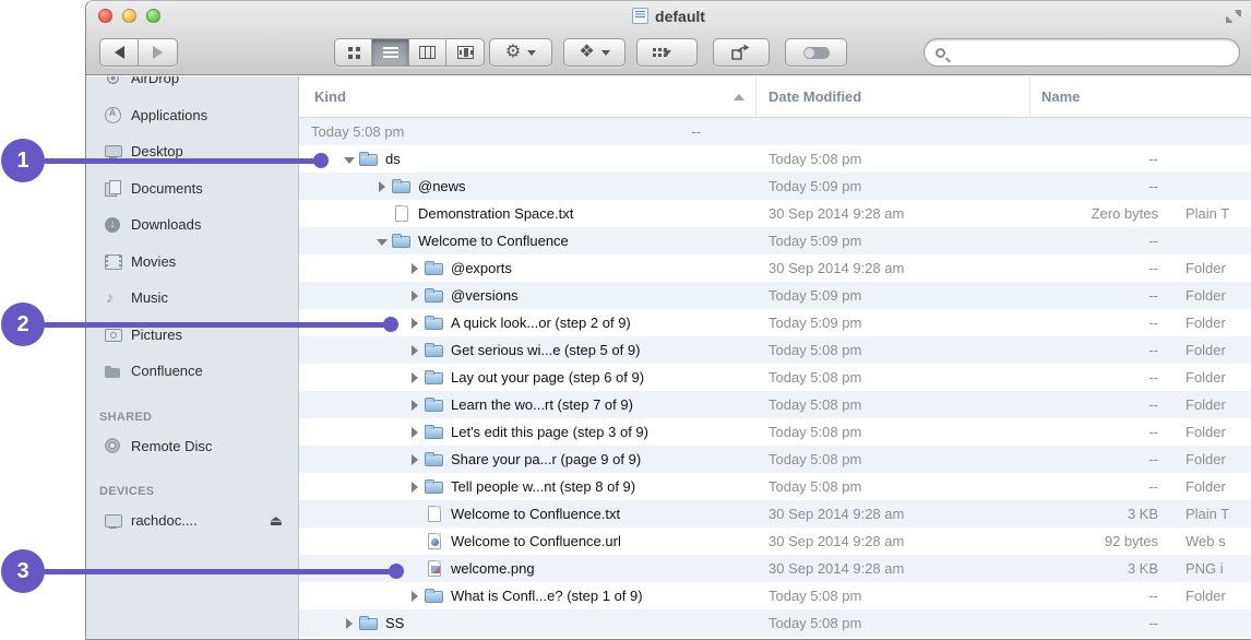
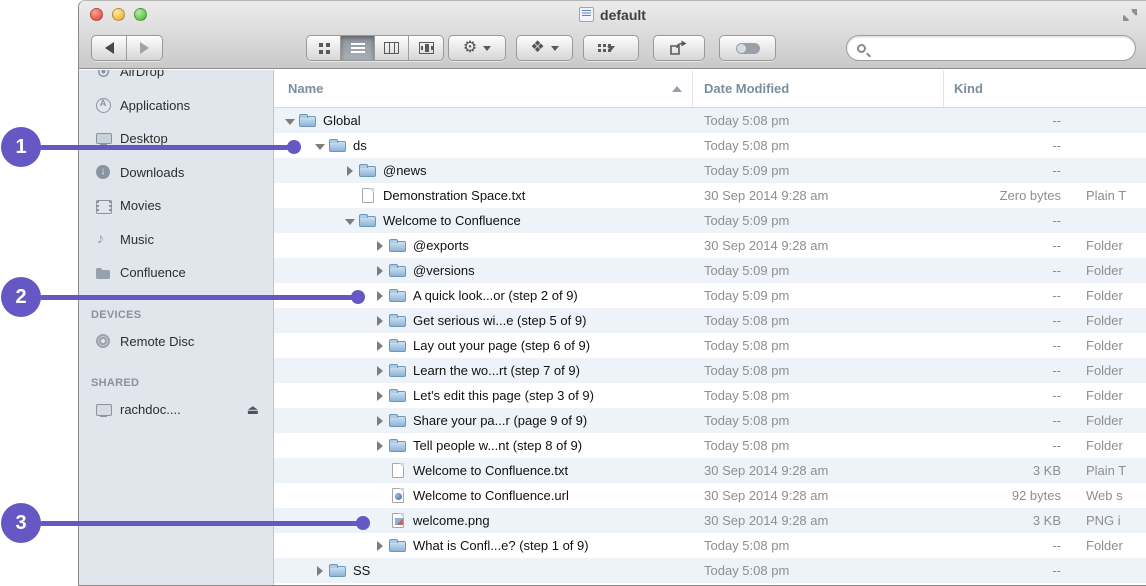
  default
  ⚙
  ❖
  AirDrop
  Applications
  Desktop
- Documents
  Downloads
  Movies
  Music
- Pictures
  Confluence
- SHARED
+ DEVICES
  Remote Disc
- DEVICES
+ SHARED
  rachdoc....
  ⏏
- Kind
+ Name
  Date Modified
- Name
+ Kind
+ Global
  Today 5:08 pm
  --
  ds
  Today 5:08 pm
  --
  @news
  Today 5:09 pm
  --
  Demonstration Space.txt
  30 Sep 2014 9:28 am
  Zero bytes
  Plain T
  Welcome to Confluence
  Today 5:09 pm
  --
  @exports
  30 Sep 2014 9:28 am
  --
  Folder
  @versions
  Today 5:09 pm
  --
  Folder
  A quick look...or (step 2 of 9)
  Today 5:09 pm
  --
  Folder
  Get serious wi...e (step 5 of 9)
  Today 5:08 pm
  --
  Folder
  Lay out your page (step 6 of 9)
  Today 5:08 pm
  --
  Folder
  Learn the wo...rt (step 7 of 9)
  Today 5:08 pm
  --
  Folder
  Let's edit this page (step 3 of 9)
  Today 5:08 pm
  --
  Folder
  Share your pa...r (page 9 of 9)
  Today 5:08 pm
  --
  Folder
  Tell people w...nt (step 8 of 9)
  Today 5:08 pm
  --
  Folder
  Welcome to Confluence.txt
  30 Sep 2014 9:28 am
  3 KB
  Plain T
  Welcome to Confluence.url
  30 Sep 2014 9:28 am
  92 bytes
  Web s
  welcome.png
  30 Sep 2014 9:28 am
  3 KB
  PNG i
  What is Confl...e? (step 1 of 9)
  Today 5:08 pm
  --
  Folder
  SS
  Today 5:08 pm
  --
  1
  2
  3
